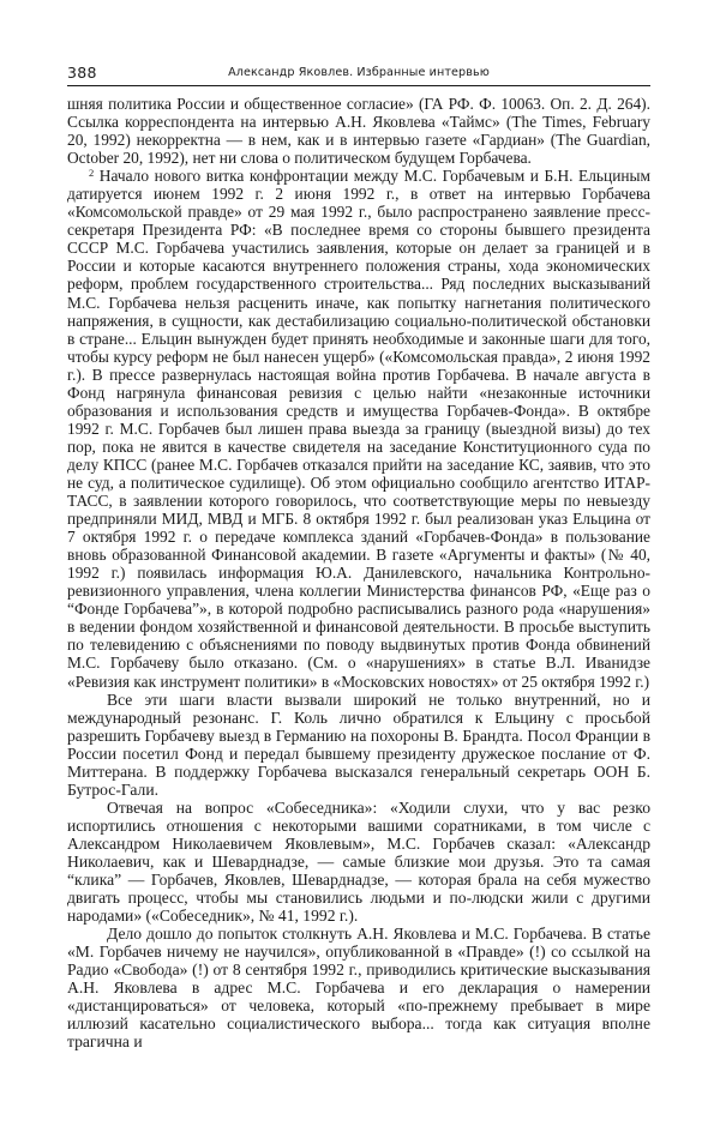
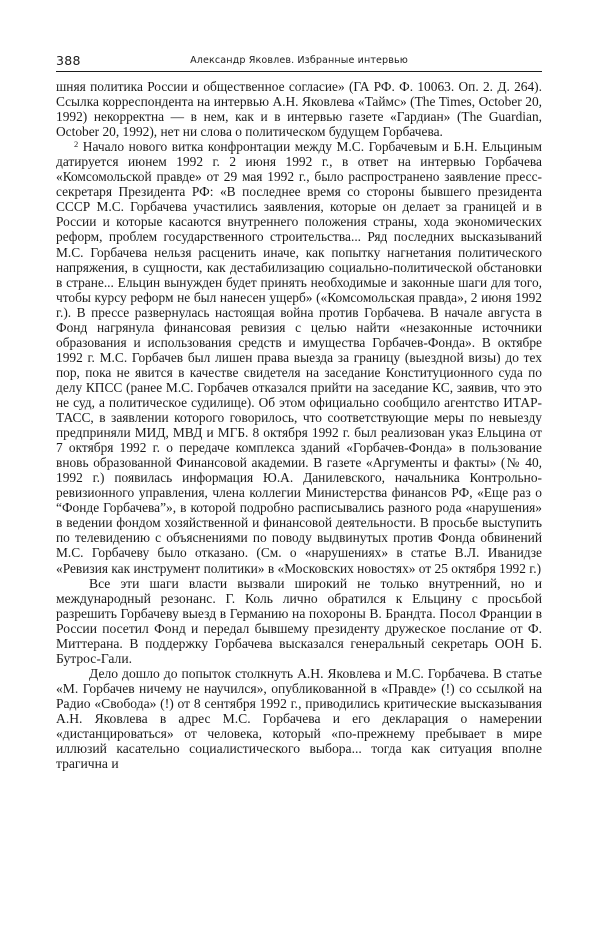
  388
  Александр Яковлев. Избранные интервью
- шняя политика России и общественное согласие» (ГА РФ. Ф. 10063. Оп. 2. Д. 264). Ссылка корреспондента на интервью А.Н. Яковлева «Таймс» (The Times, February 20, 1992) некорректна — в нем, как и в интервью газете «Гардиан» (The Guardian, October 20, 1992), нет ни слова о политическом будущем Горбачева.
+ шняя политика России и общественное согласие» (ГА РФ. Ф. 10063. Оп. 2. Д. 264). Ссылка корреспондента на интервью А.Н. Яковлева «Таймс» (The Times, October 20, 1992) некорректна — в нем, как и в интервью газете «Гардиан» (The Guardian, October 20, 1992), нет ни слова о политическом будущем Горбачева.
  2 Начало нового витка конфронтации между М.С. Горбачевым и Б.Н. Ельциным датируется июнем 1992 г. 2 июня 1992 г., в ответ на интервью Горбачева «Комсомольской правде» от 29 мая 1992 г., было распространено заявление пресс-секретаря Президента РФ: «В последнее время со стороны бывшего президента СССР М.С. Горбачева участились заявления, которые он делает за границей и в России и которые касаются внутреннего положения страны, хода экономических реформ, проблем государственного строительства... Ряд последних высказываний М.С. Горбачева нельзя расценить иначе, как попытку нагнетания политического напряжения, в сущности, как дестабилизацию социально-политической обстановки в стране... Ельцин вынужден будет принять необходимые и законные шаги для того, чтобы курсу реформ не был нанесен ущерб» («Комсомольская правда», 2 июня 1992 г.). В прессе развернулась настоящая война против Горбачева. В начале августа в Фонд нагрянула финансовая ревизия с целью найти «незаконные источники образования и использования средств и имущества Горбачев-Фонда». В октябре 1992 г. М.С. Горбачев был лишен права выезда за границу (выездной визы) до тех пор, пока не явится в качестве свидетеля на заседание Конституционного суда по делу КПСС (ранее М.С. Горбачев отказался прийти на заседание КС, заявив, что это не суд, а политическое судилище). Об этом официально сообщило агентство ИТАР-ТАСС, в заявлении которого говорилось, что соответствующие меры по невыезду предприняли МИД, МВД и МГБ. 8 октября 1992 г. был реализован указ Ельцина от 7 октября 1992 г. о передаче комплекса зданий «Горбачев-Фонда» в пользование вновь образованной Финансовой академии. В газете «Аргументы и факты» (№ 40, 1992 г.) появилась информация Ю.А. Данилевского, начальника Контрольно-ревизионного управления, члена коллегии Министерства финансов РФ, «Еще раз о “Фонде Горбачева”», в которой подробно расписывались разного рода «нарушения» в ведении фондом хозяйственной и финансовой деятельности. В просьбе выступить по телевидению с объяснениями по поводу выдвинутых против Фонда обвинений М.С. Горбачеву было отказано. (См. о «нарушениях» в статье В.Л. Иванидзе «Ревизия как инструмент политики» в «Московских новостях» от 25 октября 1992 г.)
  Все эти шаги власти вызвали широкий не только внутренний, но и международный резонанс. Г. Коль лично обратился к Ельцину с просьбой разрешить Горбачеву выезд в Германию на похороны В. Брандта. Посол Франции в России посетил Фонд и передал бывшему президенту дружеское послание от Ф. Миттерана. В поддержку Горбачева высказался генеральный секретарь ООН Б. Бутрос-Гали.
- Отвечая на вопрос «Собеседника»: «Ходили слухи, что у вас резко испортились отношения с некоторыми вашими соратниками, в том числе с Александром Николаевичем Яковлевым», М.С. Горбачев сказал: «Александр Николаевич, как и Шеварднадзе, — самые близкие мои друзья. Это та самая “клика” — Горбачев, Яковлев, Шеварднадзе, — которая брала на себя мужество двигать процесс, чтобы мы становились людьми и по-людски жили с другими народами» («Собеседник», № 41, 1992 г.).
  Дело дошло до попыток столкнуть А.Н. Яковлева и М.С. Горбачева. В статье «М. Горбачев ничему не научился», опубликованной в «Правде» (!) со ссылкой на Радио «Свобода» (!) от 8 сентября 1992 г., приводились критические высказывания А.Н. Яковлева в адрес М.С. Горбачева и его декларация о намерении «дистанцироваться» от человека, который «по-прежнему пребывает в мире иллюзий касательно социалистического выбора... тогда как ситуация вполне трагична и
